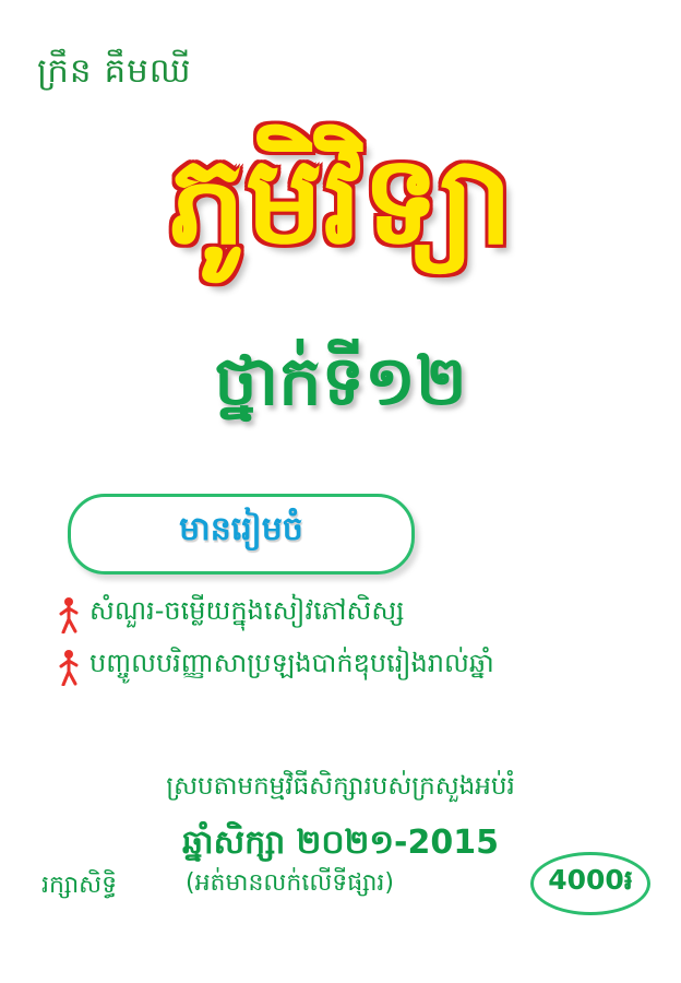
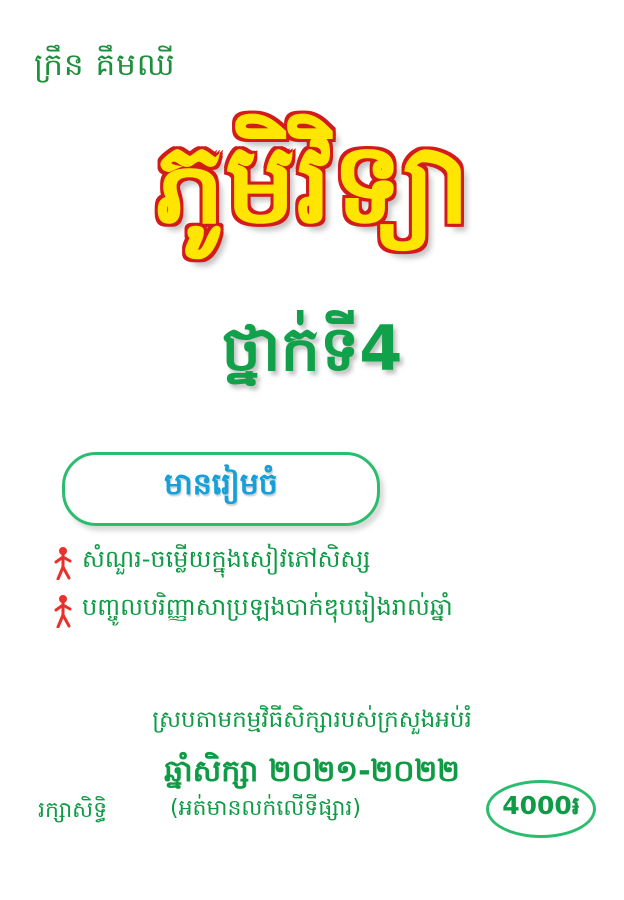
  ក្រឹន គឹមឈី
  ភូមិវិទ្យា
- ថ្នាក់ទី១២
+ ថ្នាក់ទី4
  មានរៀមចំ
  សំណួរ-ចម្លើយក្នុងសៀវភៅសិស្ស
  បញ្ចូលបរិញ្ញាសាប្រឡងបាក់ឌុបរៀងរាល់ឆ្នាំ
  ស្របតាមកម្មវិធីសិក្សារបស់ក្រសួងអប់រំ
- ឆ្នាំសិក្សា ២០២១-2015
+ ឆ្នាំសិក្សា ២០២១-២០២២
  រក្សាសិទ្ធិ
  (អត់មានលក់លើទីផ្សារ)
  4000៛
